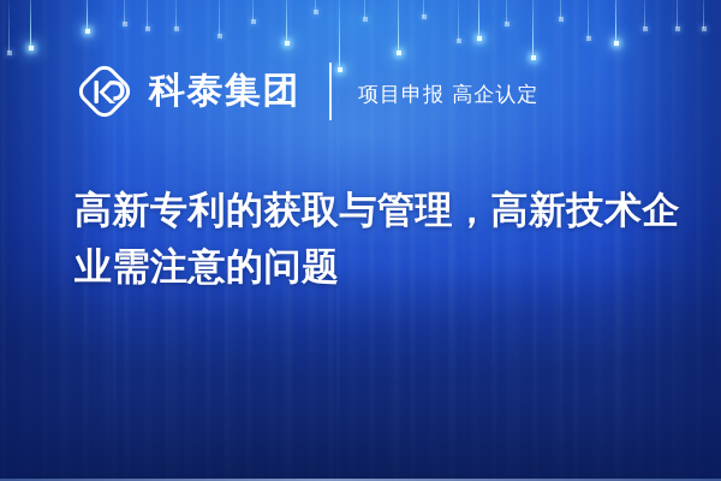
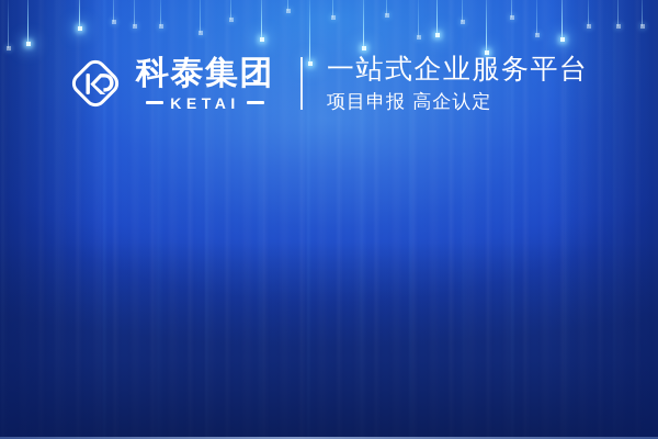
  科泰集团
+ KETAI
+ 一站式企业服务平台
  项目申报 高企认定
- 高新专利的获取与管理，高新技术企业需注意的问题
